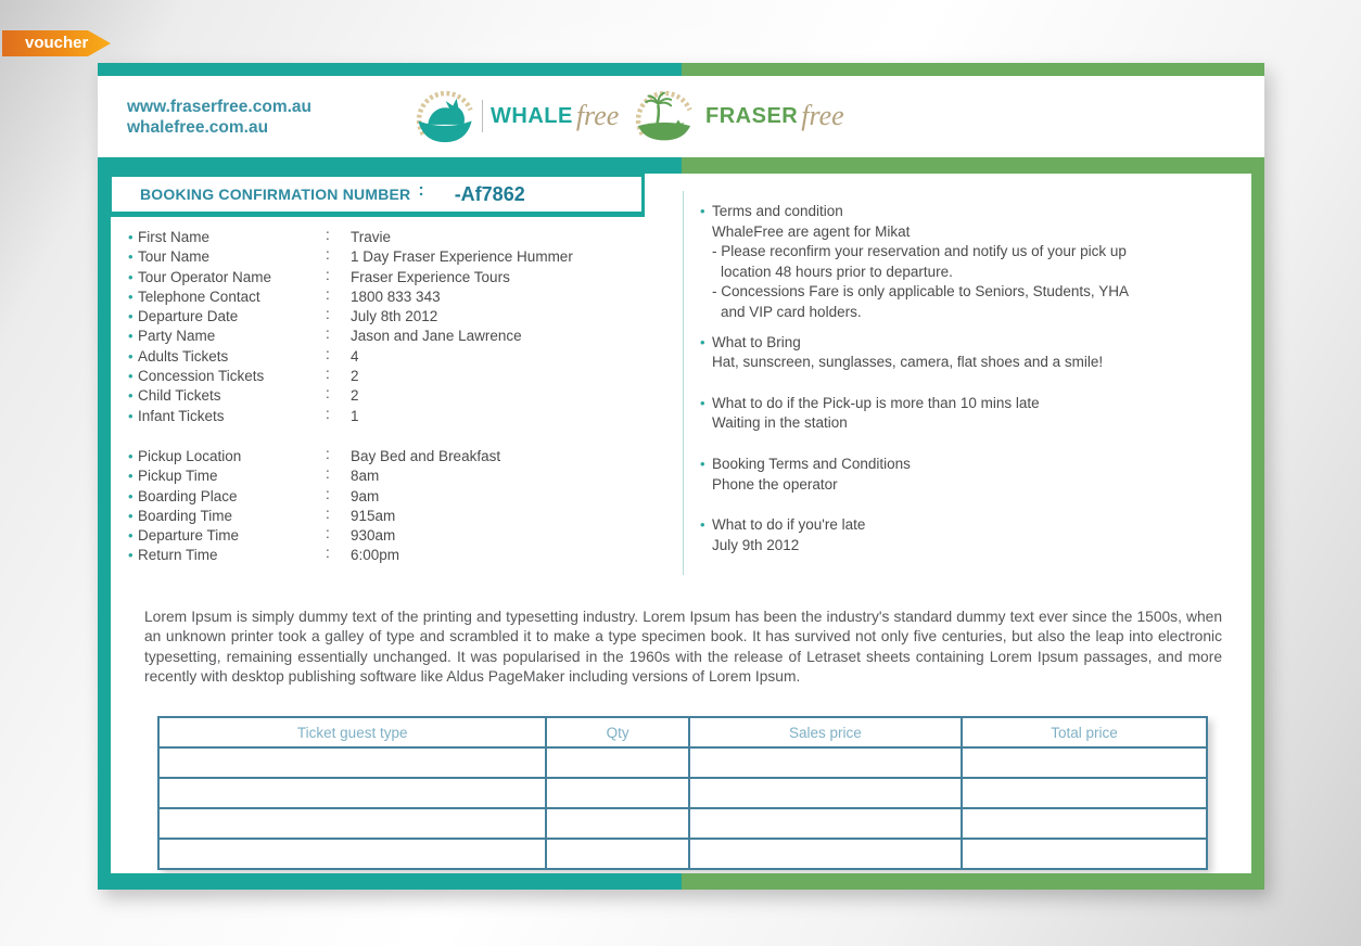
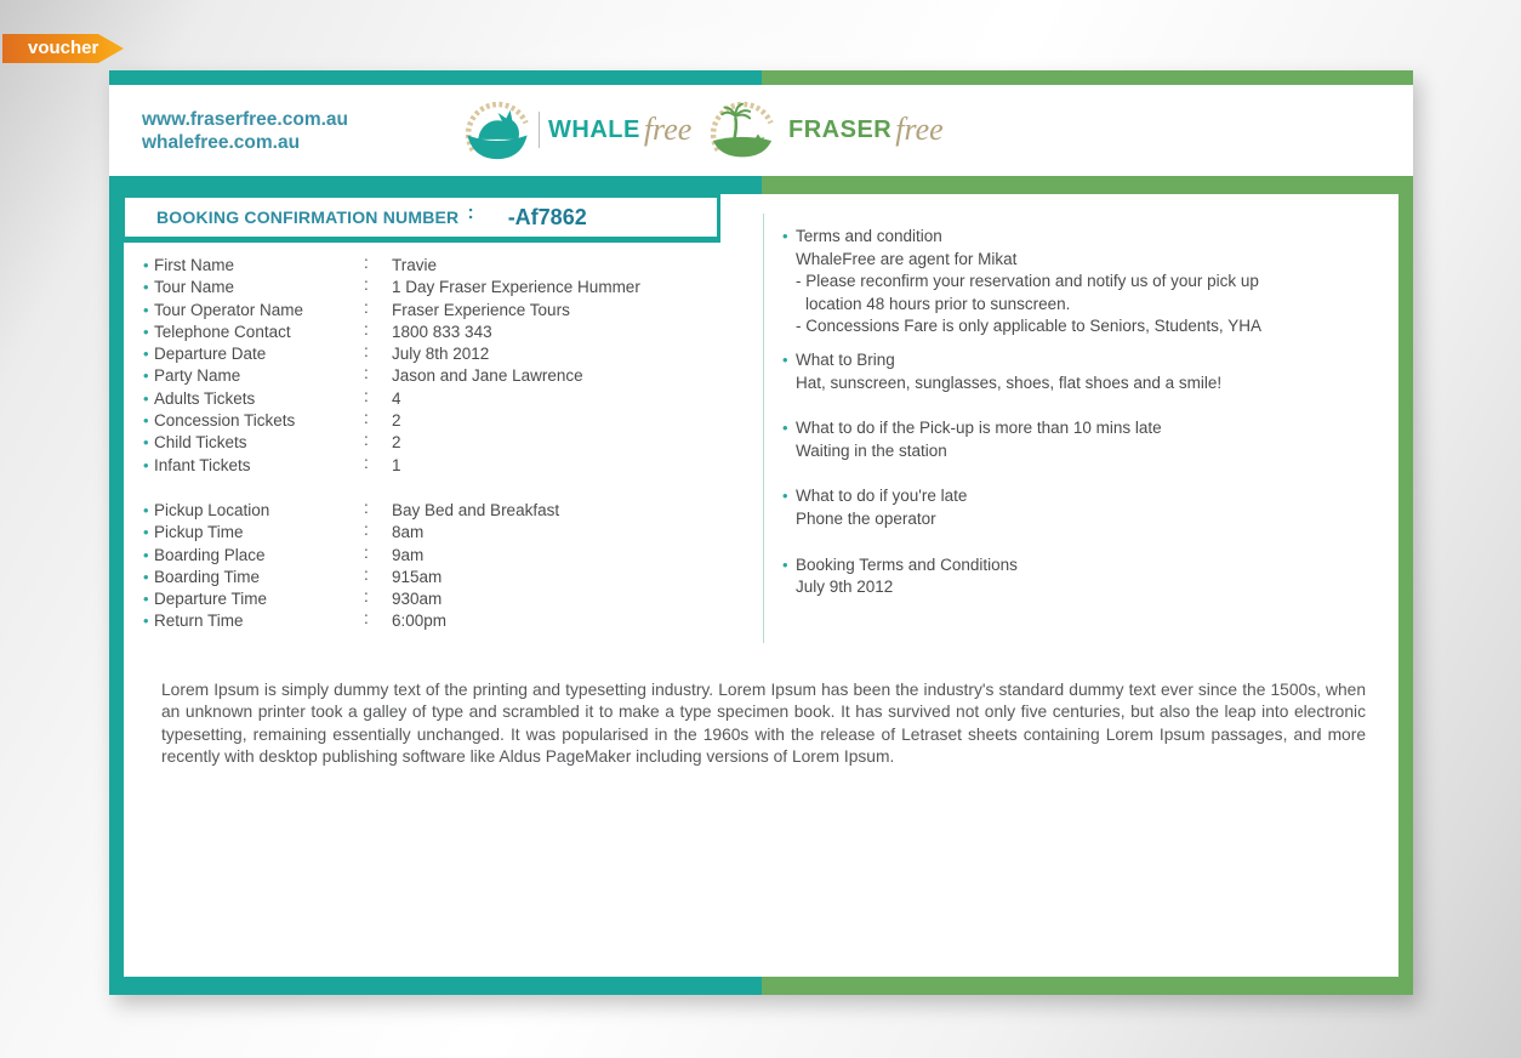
  voucher
  www.fraserfree.com.au
  whalefree.com.au
  WHALE
  free
  FRASER
  free
  BOOKING CONFIRMATION NUMBER
  :
  -Af7862
  •
  First Name
  :
  Travie
  •
  Tour Name
  :
  1 Day Fraser Experience Hummer
  •
  Tour Operator Name
  :
  Fraser Experience Tours
  •
  Telephone Contact
  :
  1800 833 343
  •
  Departure Date
  :
  July 8th 2012
  •
  Party Name
  :
  Jason and Jane Lawrence
  •
  Adults Tickets
  :
  4
  •
  Concession Tickets
  :
  2
  •
  Child Tickets
  :
  2
  •
  Infant Tickets
  :
  1
  •
  Pickup Location
  :
  Bay Bed and Breakfast
  •
  Pickup Time
  :
  8am
  •
  Boarding Place
  :
  9am
  •
  Boarding Time
  :
  915am
  •
  Departure Time
  :
  930am
  •
  Return Time
  :
  6:00pm
  •
  Terms and condition
  WhaleFree are agent for Mikat
  - Please reconfirm your reservation and notify us of your pick up
- location 48 hours prior to departure.
+ location 48 hours prior to sunscreen.
  - Concessions Fare is only applicable to Seniors, Students, YHA
- and VIP card holders.
  •
  What to Bring
- Hat, sunscreen, sunglasses, camera, flat shoes and a smile!
+ Hat, sunscreen, sunglasses, shoes, flat shoes and a smile!
  •
  What to do if the Pick-up is more than 10 mins late
  Waiting in the station
  •
- Booking Terms and Conditions
+ What to do if you're late
  Phone the operator
  •
- What to do if you're late
+ Booking Terms and Conditions
  July 9th 2012
  Lorem Ipsum is simply dummy text of the printing and typesetting industry. Lorem Ipsum has been the industry's standard dummy text ever since the 1500s, when an unknown printer took a galley of type and scrambled it to make a type specimen book. It has survived not only five centuries, but also the leap into electronic typesetting, remaining essentially unchanged. It was popularised in the 1960s with the release of Letraset sheets containing Lorem Ipsum passages, and more recently with desktop publishing software like Aldus PageMaker including versions of Lorem Ipsum.
- Ticket guest type	Qty	Sales price	Total price
